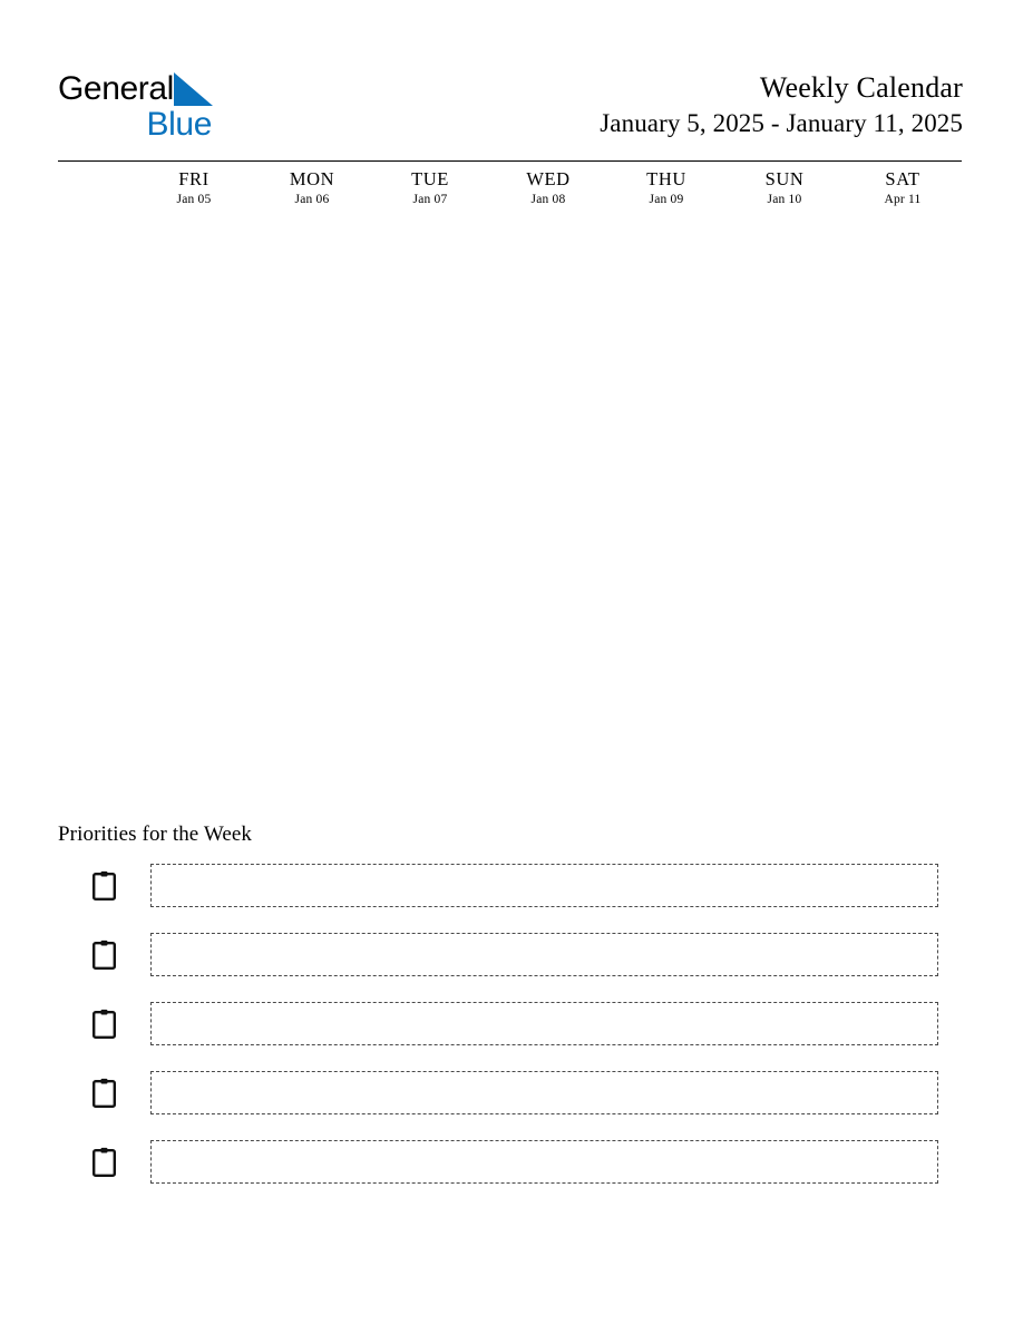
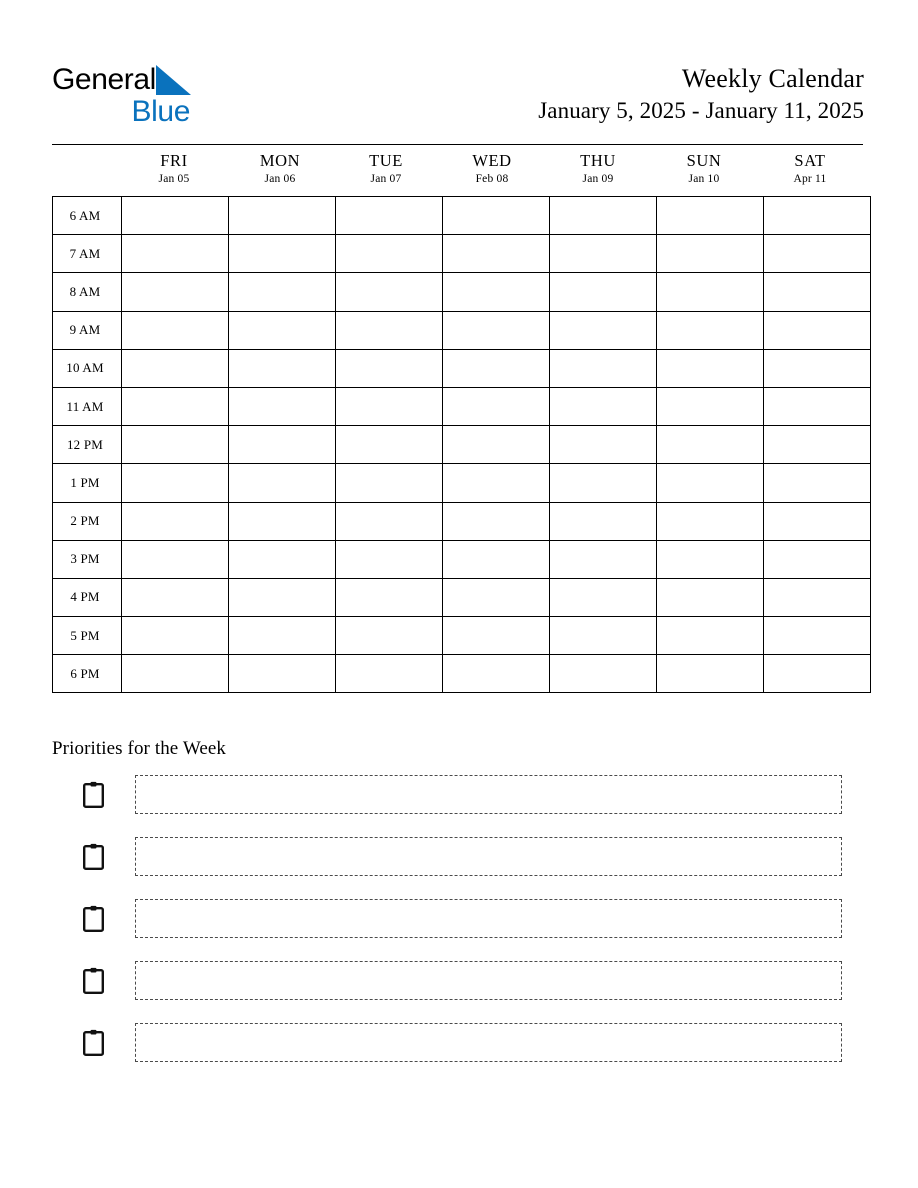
  General
  Blue
  Weekly Calendar
  January 5, 2025 - January 11, 2025
  FRI
  Jan 05
  MON
  Jan 06
  TUE
  Jan 07
  WED
- Jan 08
+ Feb 08
  THU
  Jan 09
  SUN
  Jan 10
  SAT
  Apr 11
+ 6 AM
+ 7 AM
+ 8 AM
+ 9 AM
+ 10 AM
+ 11 AM
+ 12 PM
+ 1 PM
+ 2 PM
+ 3 PM
+ 4 PM
+ 5 PM
+ 6 PM
  Priorities for the Week
